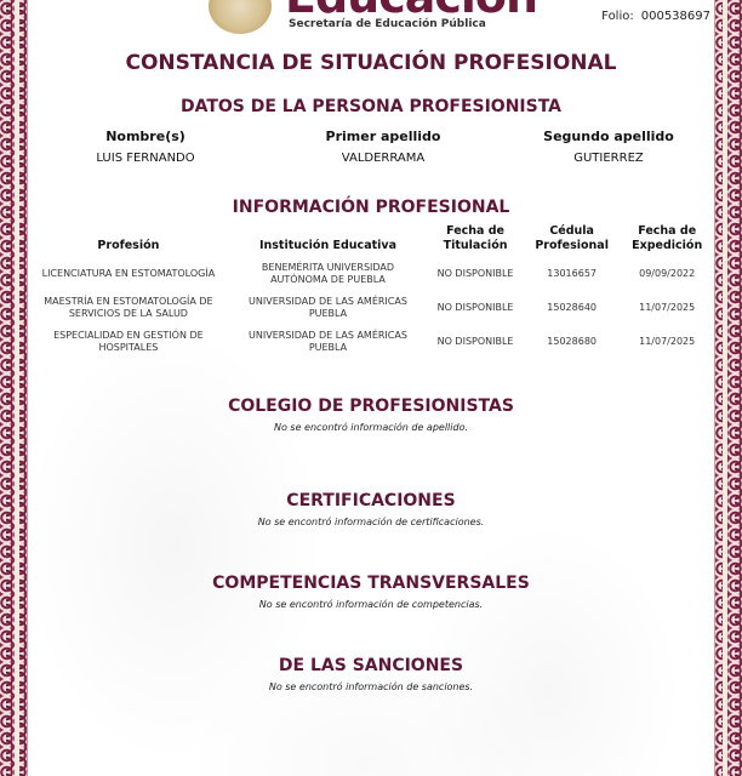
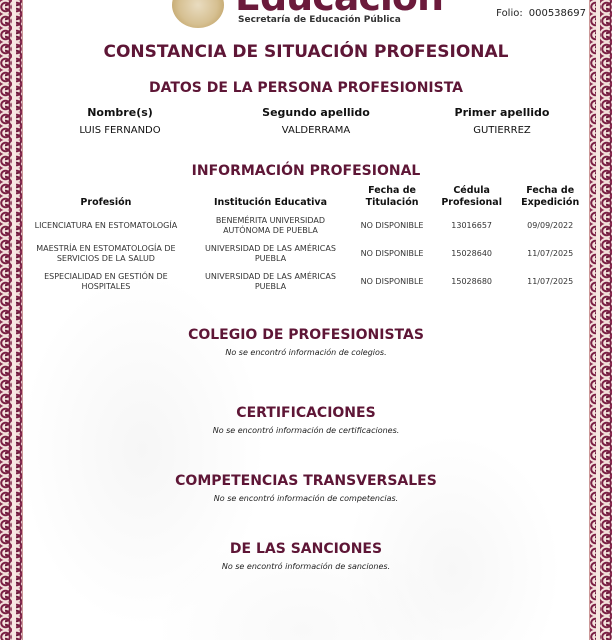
  Secretaría de Educación Pública
  Folio: 000538697
  CONSTANCIA DE SITUACIÓN PROFESIONAL
  DATOS DE LA PERSONA PROFESIONISTA
  Nombre(s)
  LUIS FERNANDO
- Primer apellido
+ Segundo apellido
  VALDERRAMA
- Segundo apellido
+ Primer apellido
  GUTIERREZ
  INFORMACIÓN PROFESIONAL
  Profesión	Institución Educativa	Fecha de Titulación	Cédula Profesional	Fecha de Expedición
  LICENCIATURA EN ESTOMATOLOGÍA	BENEMÉRITA UNIVERSIDAD AUTÓNOMA DE PUEBLA	NO DISPONIBLE	13016657	09/09/2022
  MAESTRÍA EN ESTOMATOLOGÍA DE SERVICIOS DE LA SALUD	UNIVERSIDAD DE LAS AMÉRICAS PUEBLA	NO DISPONIBLE	15028640	11/07/2025
  ESPECIALIDAD EN GESTIÓN DE HOSPITALES	UNIVERSIDAD DE LAS AMÉRICAS PUEBLA	NO DISPONIBLE	15028680	11/07/2025
  COLEGIO DE PROFESIONISTAS
- No se encontró información de apellido.
+ No se encontró información de colegios.
  CERTIFICACIONES
  No se encontró información de certificaciones.
  COMPETENCIAS TRANSVERSALES
  No se encontró información de competencias.
  DE LAS SANCIONES
  No se encontró información de sanciones.
